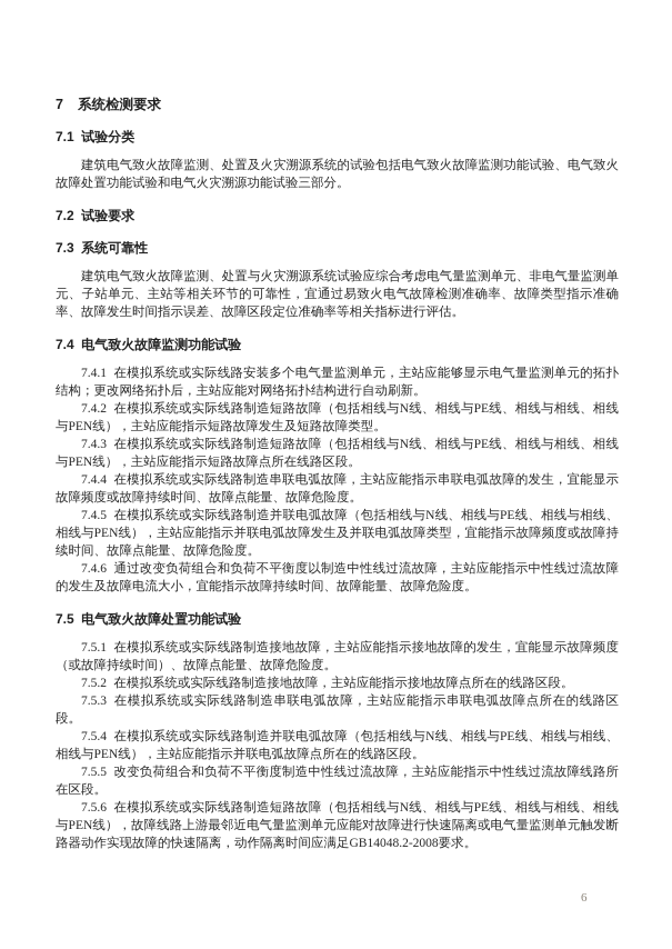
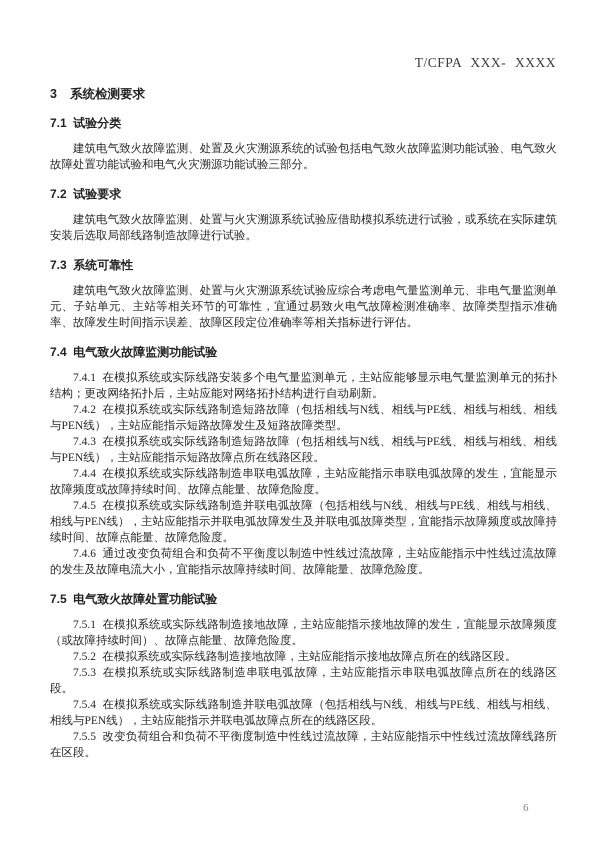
+ T/CFPA XXX- XXXX
- 7 系统检测要求
+ 3 系统检测要求
  7.1 试验分类
  建筑电气致火故障监测、处置及火灾溯源系统的试验包括电气致火故障监测功能试验、电气致火故障处置功能试验和电气火灾溯源功能试验三部分。
  7.2 试验要求
+ 建筑电气致火故障监测、处置与火灾溯源系统试验应借助模拟系统进行试验，或系统在实际建筑安装后选取局部线路制造故障进行试验。
  7.3 系统可靠性
  建筑电气致火故障监测、处置与火灾溯源系统试验应综合考虑电气量监测单元、非电气量监测单元、子站单元、主站等相关环节的可靠性，宜通过易致火电气故障检测准确率、故障类型指示准确率、故障发生时间指示误差、故障区段定位准确率等相关指标进行评估。
  7.4 电气致火故障监测功能试验
  7.4.1 在模拟系统或实际线路安装多个电气量监测单元，主站应能够显示电气量监测单元的拓扑结构；更改网络拓扑后，主站应能对网络拓扑结构进行自动刷新。
  7.4.2 在模拟系统或实际线路制造短路故障（包括相线与N线、相线与PE线、相线与相线、相线与PEN线），主站应能指示短路故障发生及短路故障类型。
  7.4.3 在模拟系统或实际线路制造短路故障（包括相线与N线、相线与PE线、相线与相线、相线与PEN线），主站应能指示短路故障点所在线路区段。
  7.4.4 在模拟系统或实际线路制造串联电弧故障，主站应能指示串联电弧故障的发生，宜能显示故障频度或故障持续时间、故障点能量、故障危险度。
  7.4.5 在模拟系统或实际线路制造并联电弧故障（包括相线与N线、相线与PE线、相线与相线、相线与PEN线），主站应能指示并联电弧故障发生及并联电弧故障类型，宜能指示故障频度或故障持续时间、故障点能量、故障危险度。
  7.4.6 通过改变负荷组合和负荷不平衡度以制造中性线过流故障，主站应能指示中性线过流故障的发生及故障电流大小，宜能指示故障持续时间、故障能量、故障危险度。
  7.5 电气致火故障处置功能试验
  7.5.1 在模拟系统或实际线路制造接地故障，主站应能指示接地故障的发生，宜能显示故障频度（或故障持续时间）、故障点能量、故障危险度。
  7.5.2 在模拟系统或实际线路制造接地故障，主站应能指示接地故障点所在的线路区段。
  7.5.3 在模拟系统或实际线路制造串联电弧故障，主站应能指示串联电弧故障点所在的线路区段。
  7.5.4 在模拟系统或实际线路制造并联电弧故障（包括相线与N线、相线与PE线、相线与相线、相线与PEN线），主站应能指示并联电弧故障点所在的线路区段。
  7.5.5 改变负荷组合和负荷不平衡度制造中性线过流故障，主站应能指示中性线过流故障线路所在区段。
- 7.5.6 在模拟系统或实际线路制造短路故障（包括相线与N线、相线与PE线、相线与相线、相线与PEN线），故障线路上游最邻近电气量监测单元应能对故障进行快速隔离或电气量监测单元触发断路器动作实现故障的快速隔离，动作隔离时间应满足GB14048.2-2008要求。
  6
